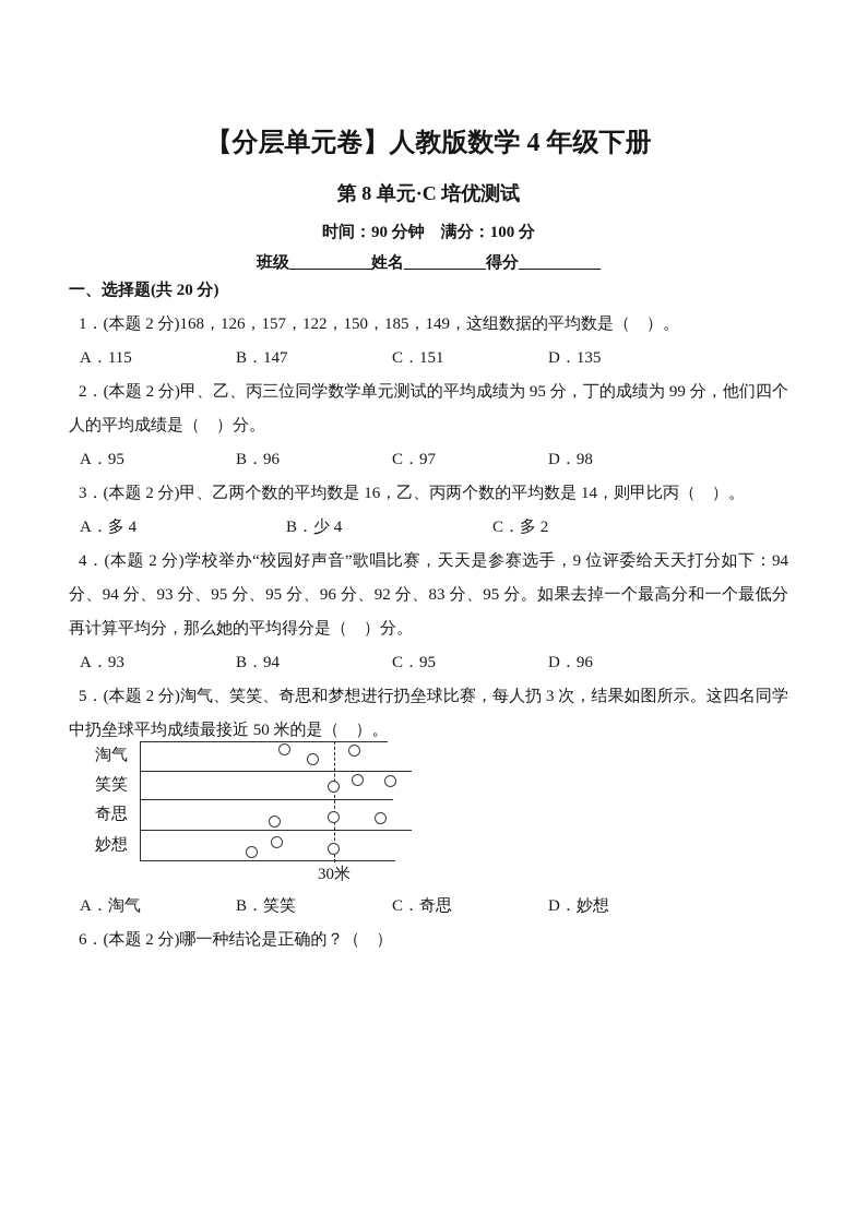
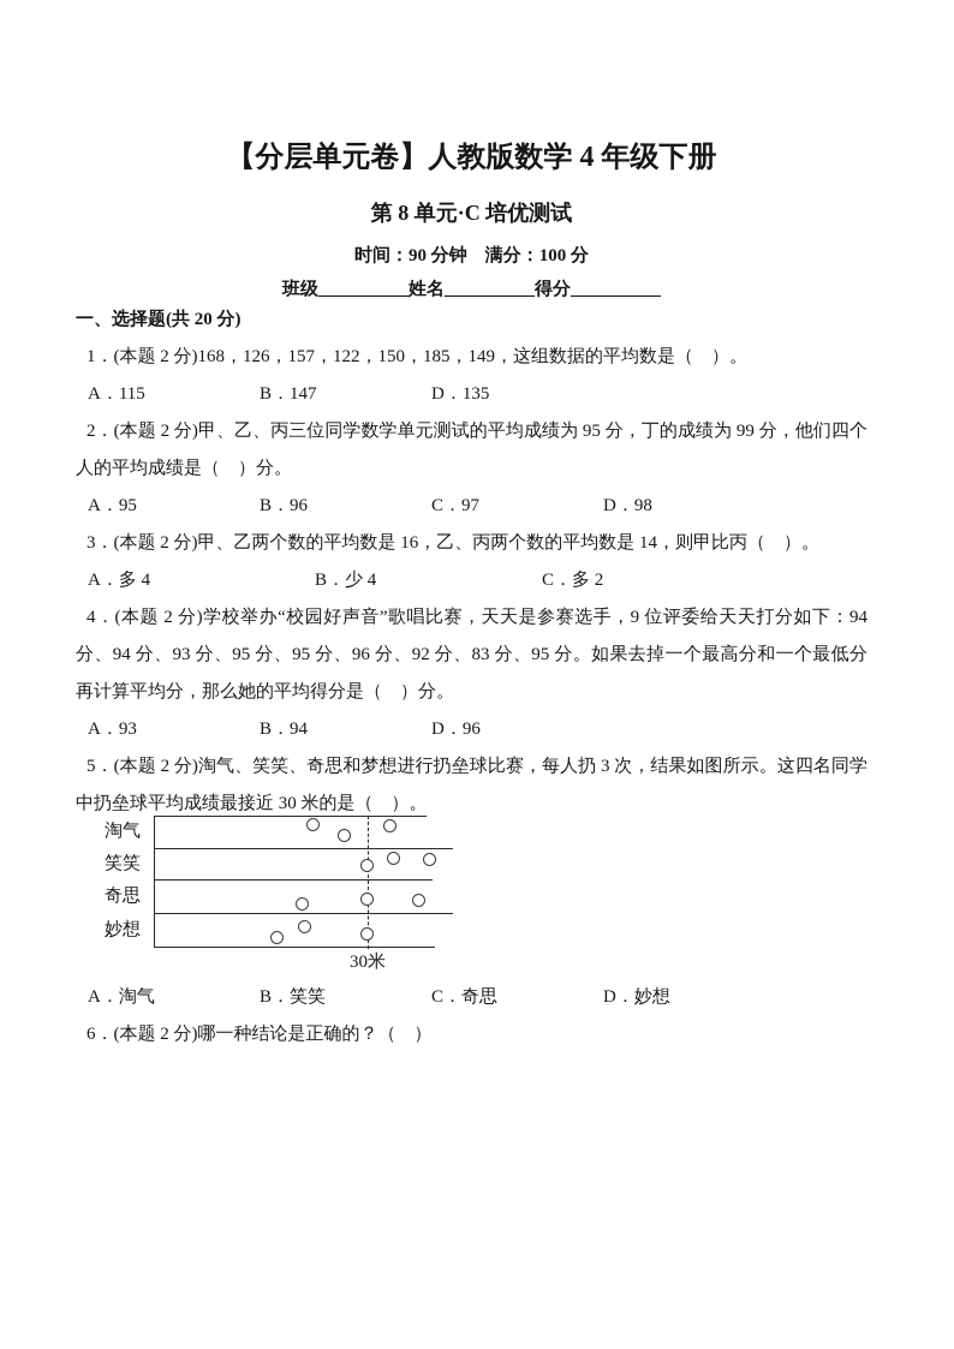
  【分层单元卷】人教版数学 4 年级下册
  第 8 单元·C 培优测试
  时间：90 分钟 满分：100 分
  班级__________姓名__________得分__________
  一、选择题(共 20 分)
  1．(本题 2 分)168，126，157，122，150，185，149，这组数据的平均数是（ ）。
  A．115
  B．147
- C．151
  D．135
  2．(本题 2 分)甲、乙、丙三位同学数学单元测试的平均成绩为 95 分，丁的成绩为 99 分，他们四个人的平均成绩是（ ）分。
  A．95
  B．96
  C．97
  D．98
  3．(本题 2 分)甲、乙两个数的平均数是 16，乙、丙两个数的平均数是 14，则甲比丙（ ）。
  A．多 4
  B．少 4
  C．多 2
  4．(本题 2 分)学校举办“校园好声音”歌唱比赛，天天是参赛选手，9 位评委给天天打分如下：94 分、94 分、93 分、95 分、95 分、96 分、92 分、83 分、95 分。如果去掉一个最高分和一个最低分再计算平均分，那么她的平均得分是（ ）分。
  A．93
  B．94
- C．95
  D．96
- 5．(本题 2 分)淘气、笑笑、奇思和梦想进行扔垒球比赛，每人扔 3 次，结果如图所示。这四名同学中扔垒球平均成绩最接近 50 米的是（ ）。
+ 5．(本题 2 分)淘气、笑笑、奇思和梦想进行扔垒球比赛，每人扔 3 次，结果如图所示。这四名同学中扔垒球平均成绩最接近 30 米的是（ ）。
  淘气
  笑笑
  奇思
  妙想
  30米
  A．淘气
  B．笑笑
  C．奇思
  D．妙想
  6．(本题 2 分)哪一种结论是正确的？（ ）
